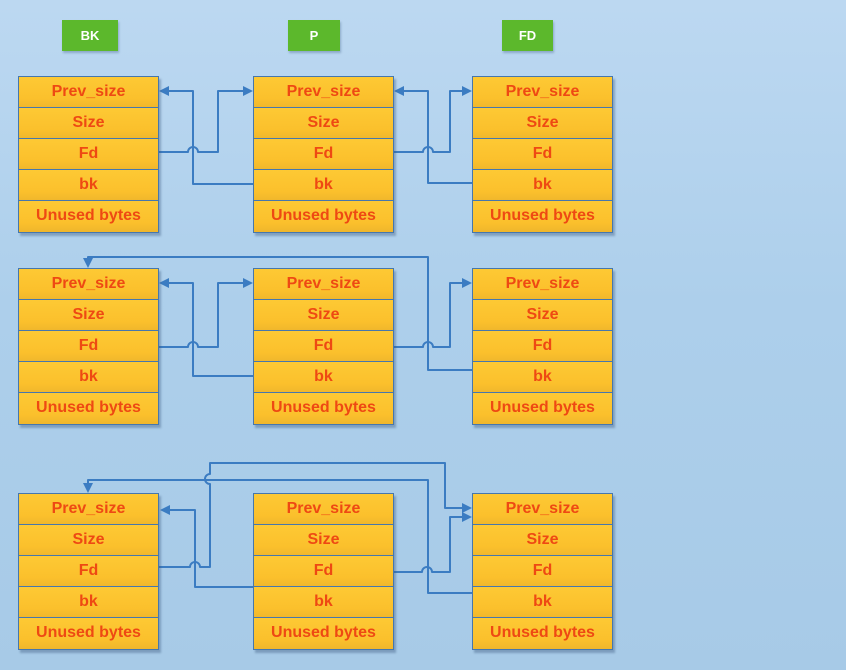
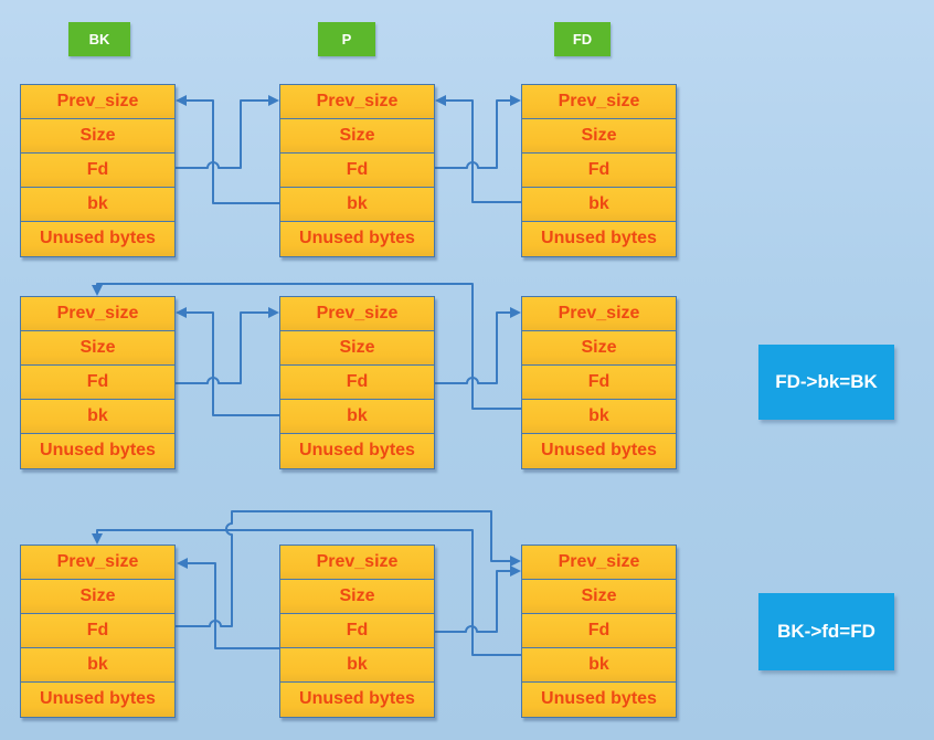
  BK
  P
  FD
  Prev_size
  Size
  Fd
  bk
  Unused bytes
  Prev_size
  Size
  Fd
  bk
  Unused bytes
  Prev_size
  Size
  Fd
  bk
  Unused bytes
  Prev_size
  Size
  Fd
  bk
  Unused bytes
  Prev_size
  Size
  Fd
  bk
  Unused bytes
  Prev_size
  Size
  Fd
  bk
  Unused bytes
  Prev_size
  Size
  Fd
  bk
  Unused bytes
  Prev_size
  Size
  Fd
  bk
  Unused bytes
  Prev_size
  Size
  Fd
  bk
  Unused bytes
+ FD->bk=BK
+ BK->fd=FD
